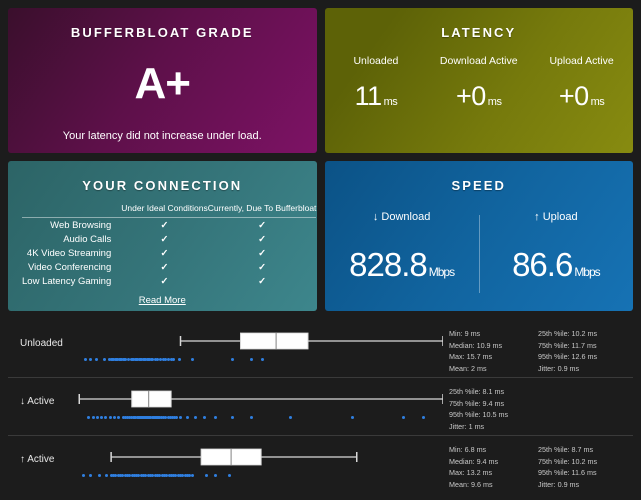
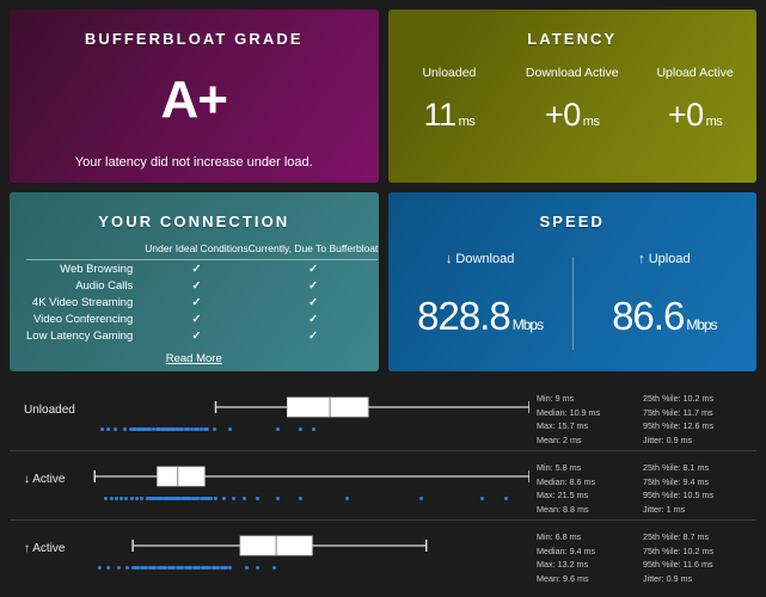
  BUFFERBLOAT GRADE
  A+
  Your latency did not increase under load.
  LATENCY
  Unloaded
  11 ms
  Download Active
  +0 ms
  Upload Active
  +0 ms
  YOUR CONNECTION
  	Under Ideal Conditions	Currently, Due To Bufferbloat
  Web Browsing	✓	✓
  Audio Calls	✓	✓
  4K Video Streaming	✓	✓
  Video Conferencing	✓	✓
  Low Latency Gaming	✓	✓
  Read More
  SPEED
  ↓ Download
  828.8 Mbps
  ↑ Upload
  86.6 Mbps
  Unloaded
  Min: 9 ms
  Median: 10.9 ms
  Max: 15.7 ms
  Mean: 2 ms
  25th %ile: 10.2 ms
  75th %ile: 11.7 ms
  95th %ile: 12.6 ms
  Jitter: 0.9 ms
  ↓ Active
+ Min: 5.8 ms
+ Median: 8.6 ms
+ Max: 21.5 ms
+ Mean: 8.8 ms
  25th %ile: 8.1 ms
  75th %ile: 9.4 ms
  95th %ile: 10.5 ms
  Jitter: 1 ms
  ↑ Active
  Min: 6.8 ms
  Median: 9.4 ms
  Max: 13.2 ms
  Mean: 9.6 ms
  25th %ile: 8.7 ms
  75th %ile: 10.2 ms
  95th %ile: 11.6 ms
  Jitter: 0.9 ms
